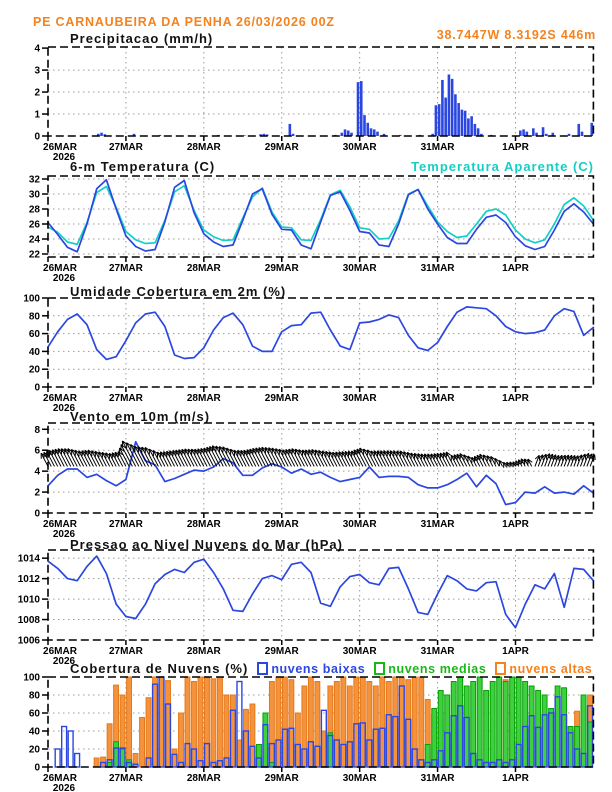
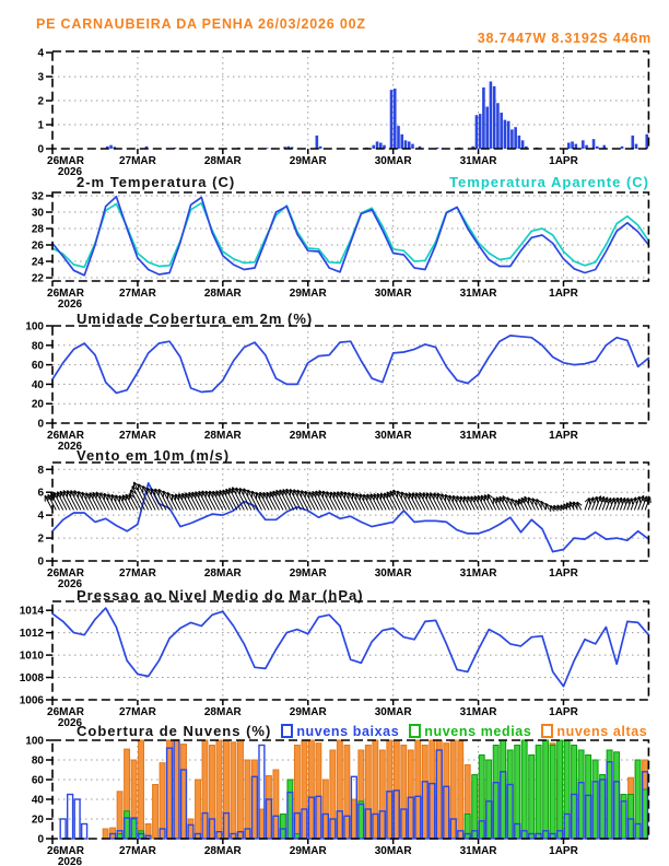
  PE CARNAUBEIRA DA PENHA
  26/03/2026 00Z
  38.7447W 8.3192S 446m
- Precipitacao (mm/h)
- 6-m Temperatura (C)
+ 2-m Temperatura (C)
  Temperatura Aparente (C)
  Umidade Cobertura em 2m (%)
  Vento em 10m (m/s)
- Pressao ao Nivel Nuvens do Mar (hPa)
+ Pressao ao Nivel Medio do Mar (hPa)
  Cobertura de Nuvens (%)
  nuvens baixas
  nuvens medias
  nuvens altas
  0
  1
  2
  3
  4
  26MAR
  27MAR
  28MAR
  29MAR
  30MAR
  31MAR
  1APR
  2026
  22
  24
  26
  28
  30
  32
  26MAR
  27MAR
  28MAR
  29MAR
  30MAR
  31MAR
  1APR
  2026
  0
  20
  40
  60
  80
  100
  26MAR
  27MAR
  28MAR
  29MAR
  30MAR
  31MAR
  1APR
  2026
  0
  2
  4
  6
  8
  26MAR
  27MAR
  28MAR
  29MAR
  30MAR
  31MAR
  1APR
  2026
  1006
  1008
  1010
  1012
  1014
  26MAR
  27MAR
  28MAR
  29MAR
  30MAR
  31MAR
  1APR
  2026
  0
  20
  40
  60
  80
  100
  26MAR
  27MAR
  28MAR
  29MAR
  30MAR
  31MAR
  1APR
  2026
